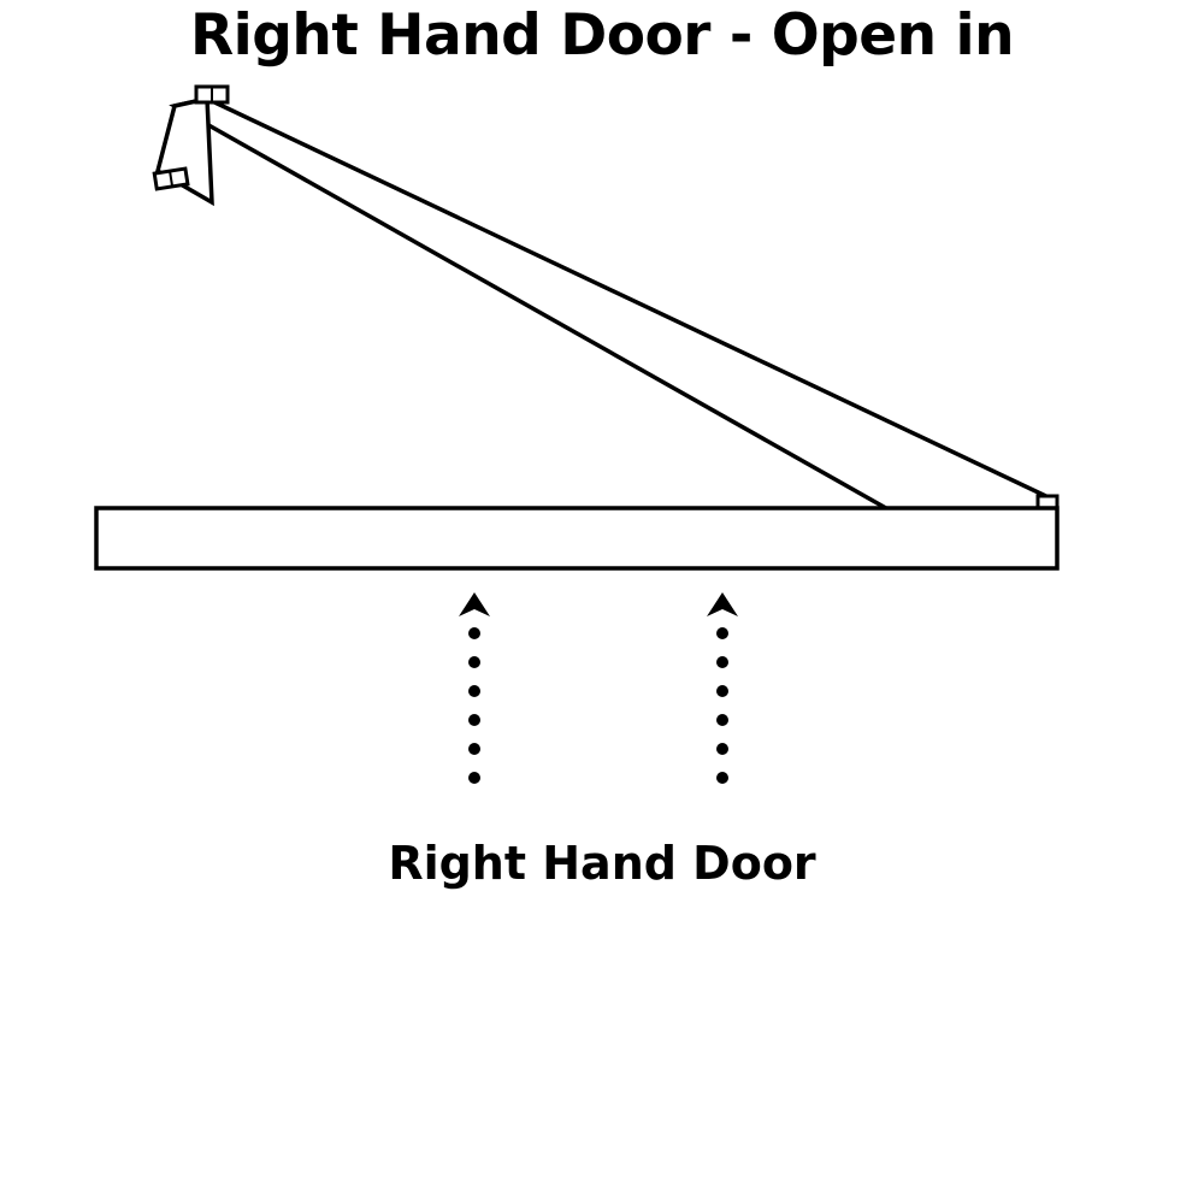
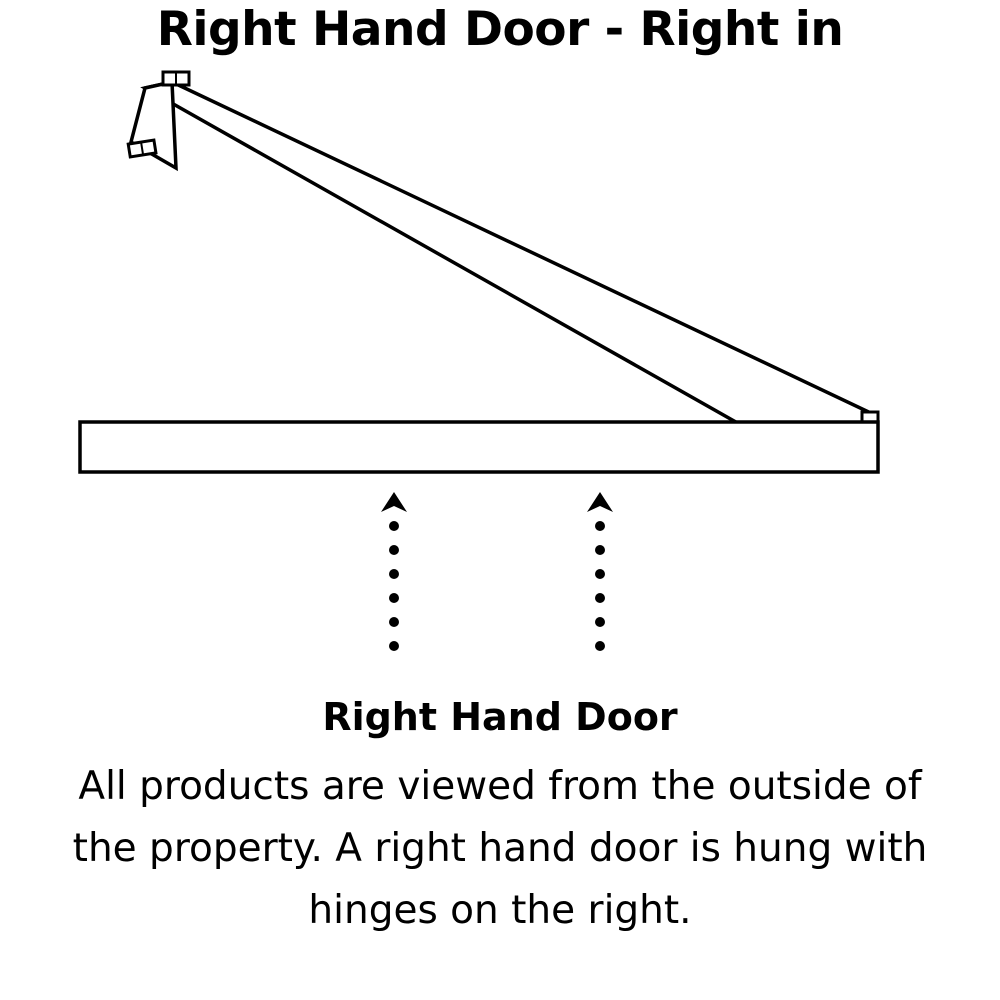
- Right Hand Door - Open in
+ Right Hand Door - Right in
  Right Hand Door
+ All products are viewed from the outside of the property. A right hand door is hung with hinges on the right.
